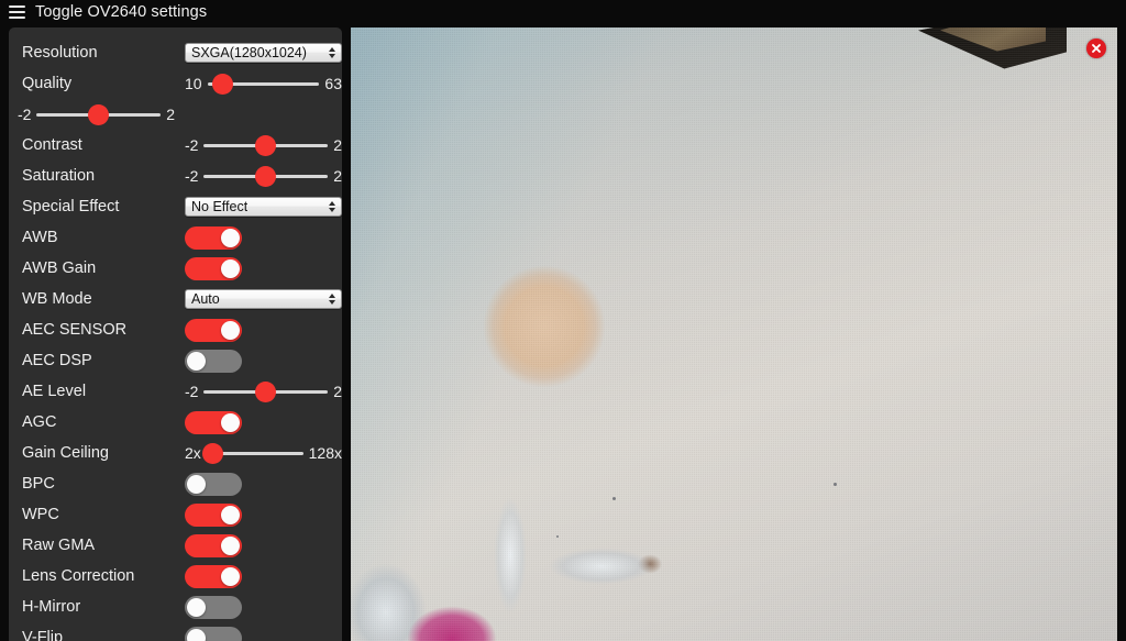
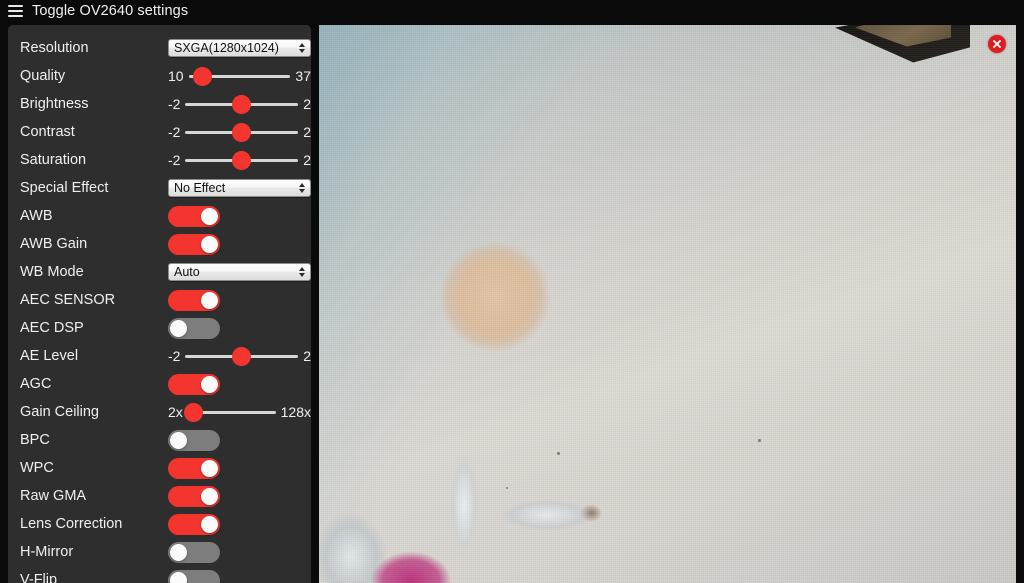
  Toggle OV2640 settings
  Resolution
  SXGA(1280x1024)
  Quality
  10
- 63
+ 37
+ Brightness
  -2
  2
  Contrast
  -2
  2
  Saturation
  -2
  2
  Special Effect
  No Effect
  AWB
  AWB Gain
  WB Mode
  Auto
  AEC SENSOR
  AEC DSP
  AE Level
  -2
  2
  AGC
  Gain Ceiling
  2x
  128x
  BPC
  WPC
  Raw GMA
  Lens Correction
  H-Mirror
  V-Flip
